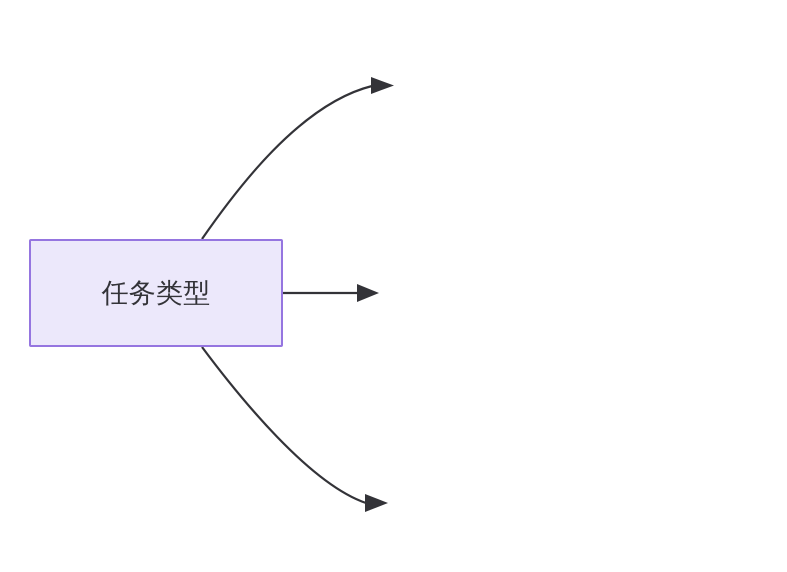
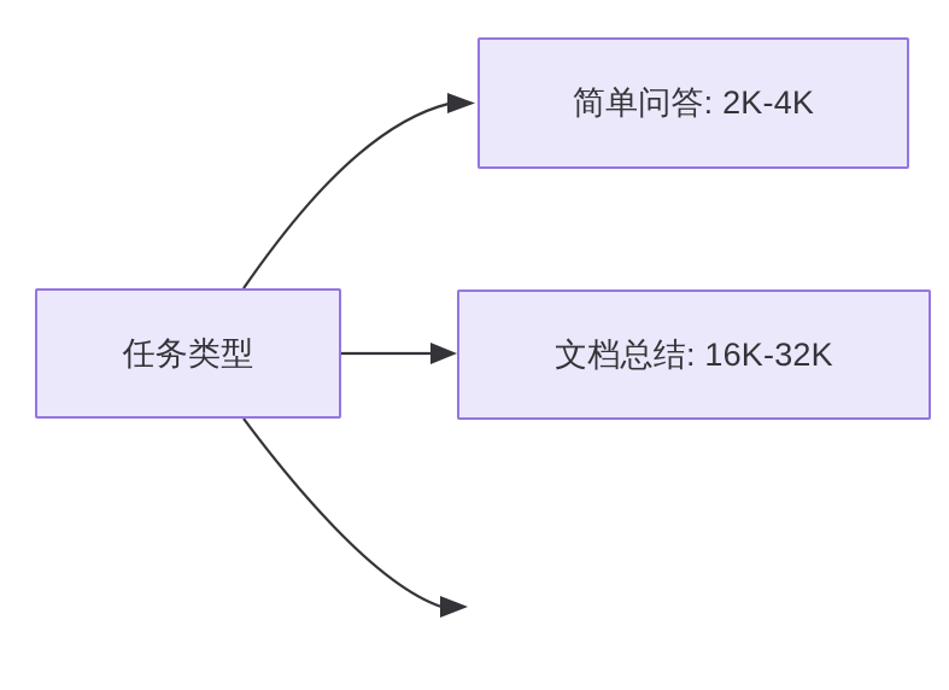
  任务类型
+ 简单问答: 2K-4K
+ 文档总结: 16K-32K
